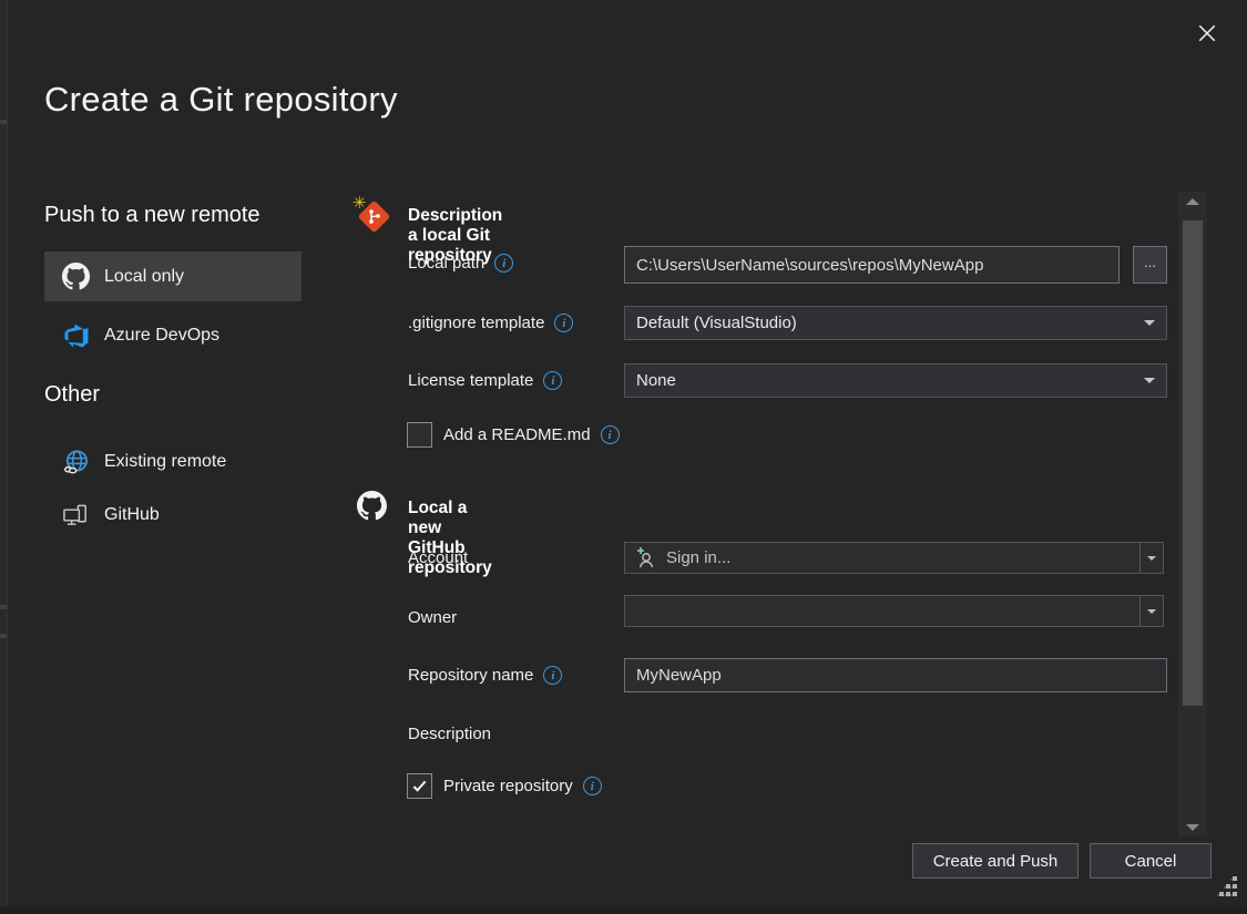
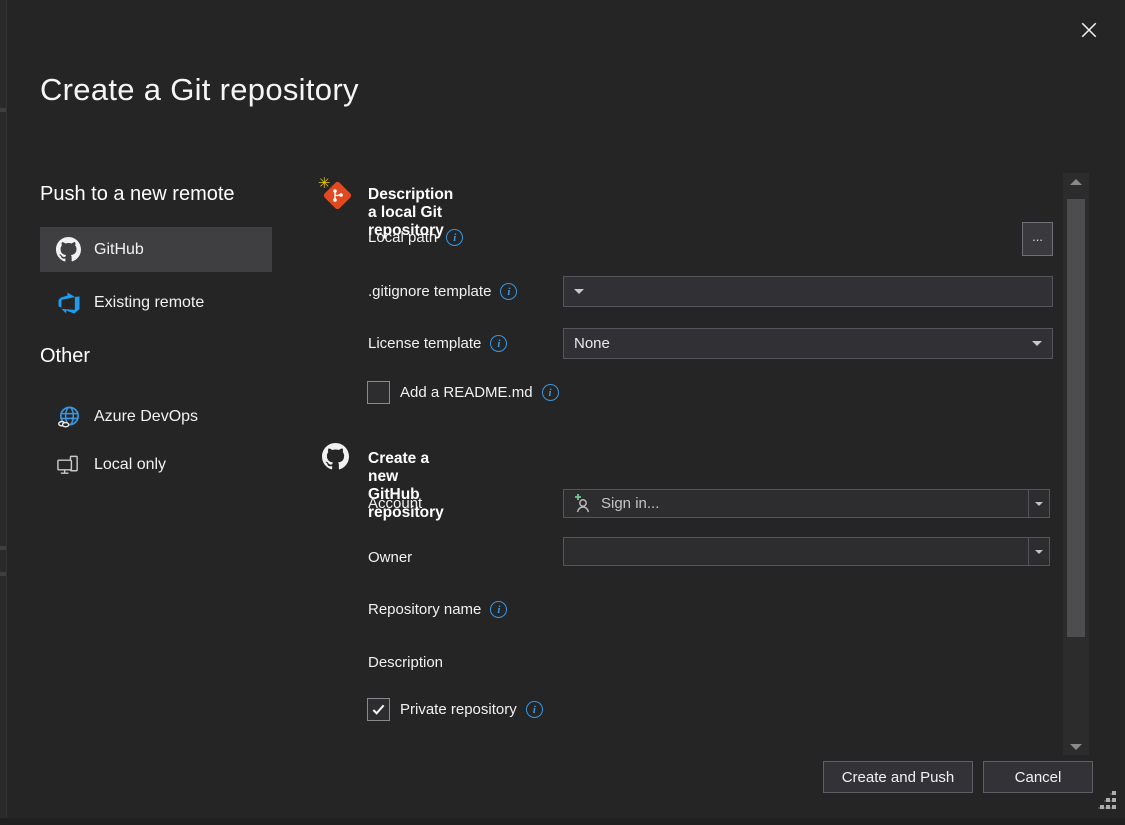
  Create a Git repository
  Push to a new remote
- Local only
+ GitHub
- Azure DevOps
+ Existing remote
  Other
- Existing remote
+ Azure DevOps
- GitHub
+ Local only
  ✳
  Description a local Git repository
  Local path
  i
- C:\Users\UserName\sources\repos\MyNewApp
  ...
  .gitignore template
  i
- Default (VisualStudio)
  License template
  i
  None
  Add a README.md
  i
- Local a new GitHub repository
+ Create a new GitHub repository
  Account
  Sign in...
  Owner
  Repository name
  i
- MyNewApp
  Description
  Private repository
  i
  Create and Push
  Cancel
